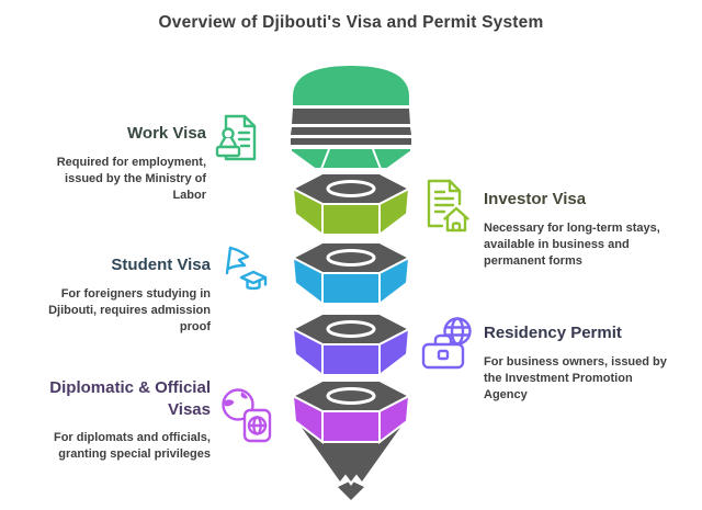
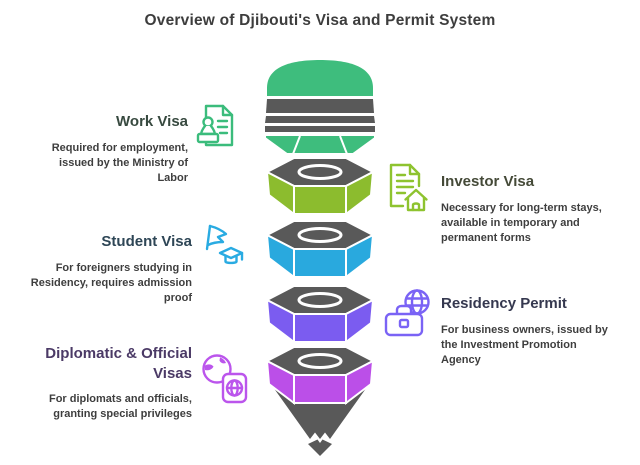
  Overview of Djibouti's Visa and Permit System
  Work Visa
  Required for employment, issued by the Ministry of Labor
  Student Visa
- For foreigners studying in Djibouti, requires admission proof
+ For foreigners studying in Residency, requires admission proof
  Diplomatic & Official Visas
  For diplomats and officials, granting special privileges
  Investor Visa
- Necessary for long-term stays, available in business and permanent forms
+ Necessary for long-term stays, available in temporary and permanent forms
  Residency Permit
  For business owners, issued by the Investment Promotion Agency
